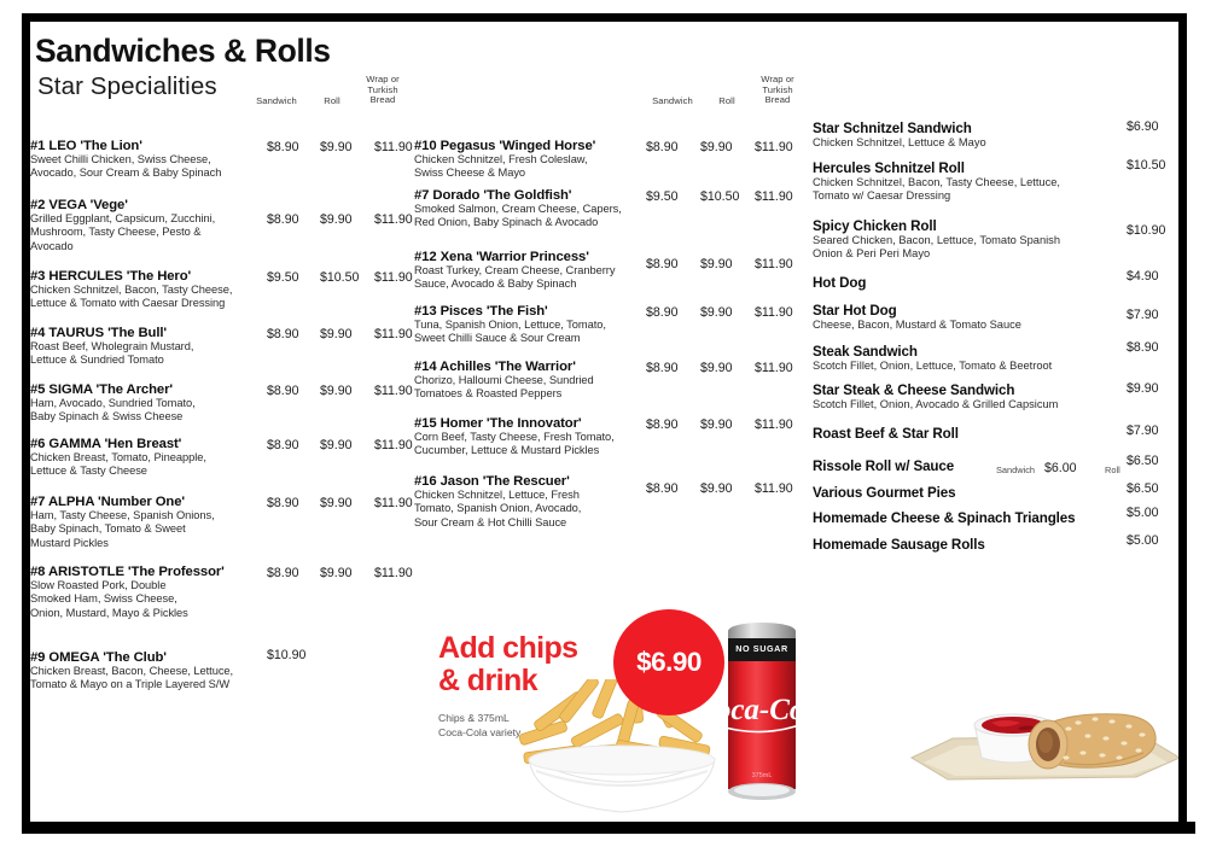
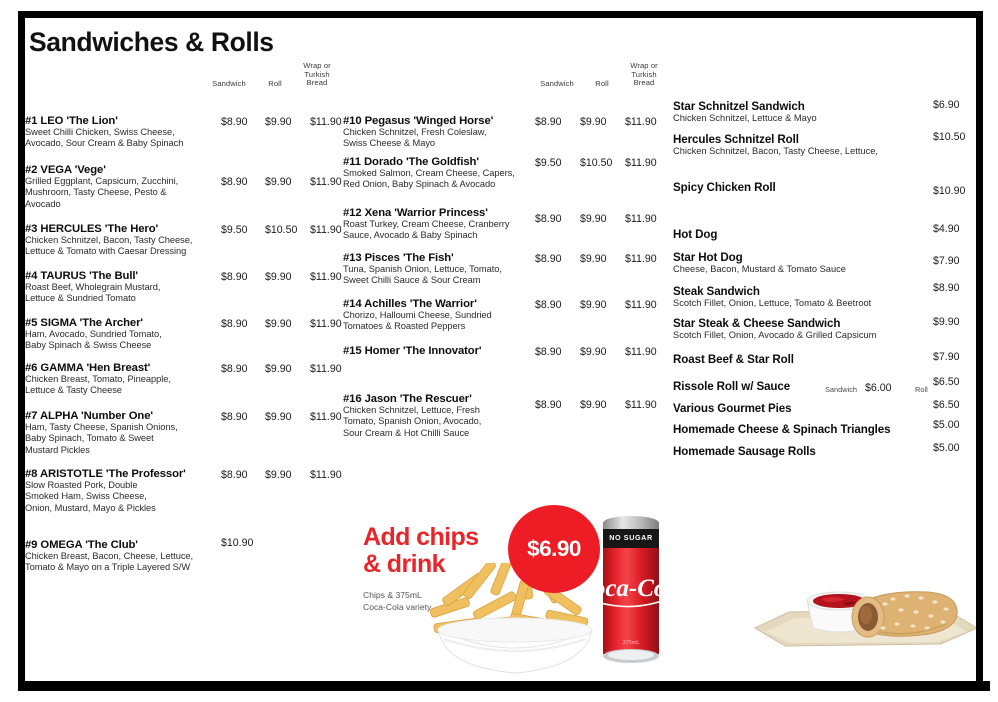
  Sandwiches & Rolls
- Star Specialities
  Sandwich
  Roll
  Wrap or
  Turkish
  Bread
  Sandwich
  Roll
  Wrap or
  Turkish
  Bread
  #1 LEO 'The Lion'
  Sweet Chilli Chicken, Swiss Cheese,
  Avocado, Sour Cream & Baby Spinach
  $8.90
  $9.90
  $11.90
  #2 VEGA 'Vege'
  Grilled Eggplant, Capsicum, Zucchini,
  Mushroom, Tasty Cheese, Pesto &
  Avocado
  $8.90
  $9.90
  $11.90
  #3 HERCULES 'The Hero'
  Chicken Schnitzel, Bacon, Tasty Cheese,
  Lettuce & Tomato with Caesar Dressing
  $9.50
  $10.50
  $11.90
  #4 TAURUS 'The Bull'
  Roast Beef, Wholegrain Mustard,
  Lettuce & Sundried Tomato
  $8.90
  $9.90
  $11.90
  #5 SIGMA 'The Archer'
  Ham, Avocado, Sundried Tomato,
  Baby Spinach & Swiss Cheese
  $8.90
  $9.90
  $11.90
  #6 GAMMA 'Hen Breast'
  Chicken Breast, Tomato, Pineapple,
  Lettuce & Tasty Cheese
  $8.90
  $9.90
  $11.90
  #7 ALPHA 'Number One'
  Ham, Tasty Cheese, Spanish Onions,
  Baby Spinach, Tomato & Sweet
  Mustard Pickles
  $8.90
  $9.90
  $11.90
  #8 ARISTOTLE 'The Professor'
  Slow Roasted Pork, Double
  Smoked Ham, Swiss Cheese,
  Onion, Mustard, Mayo & Pickles
  $8.90
  $9.90
  $11.90
  #9 OMEGA 'The Club'
  Chicken Breast, Bacon, Cheese, Lettuce,
  Tomato & Mayo on a Triple Layered S/W
  $10.90
  #10 Pegasus 'Winged Horse'
  Chicken Schnitzel, Fresh Coleslaw,
  Swiss Cheese & Mayo
  $8.90
  $9.90
  $11.90
- #7 Dorado 'The Goldfish'
+ #11 Dorado 'The Goldfish'
  Smoked Salmon, Cream Cheese, Capers,
  Red Onion, Baby Spinach & Avocado
  $9.50
  $10.50
  $11.90
  #12 Xena 'Warrior Princess'
  Roast Turkey, Cream Cheese, Cranberry
  Sauce, Avocado & Baby Spinach
  $8.90
  $9.90
  $11.90
  #13 Pisces 'The Fish'
  Tuna, Spanish Onion, Lettuce, Tomato,
  Sweet Chilli Sauce & Sour Cream
  $8.90
  $9.90
  $11.90
  #14 Achilles 'The Warrior'
  Chorizo, Halloumi Cheese, Sundried
  Tomatoes & Roasted Peppers
  $8.90
  $9.90
  $11.90
  #15 Homer 'The Innovator'
- Corn Beef, Tasty Cheese, Fresh Tomato,
- Cucumber, Lettuce & Mustard Pickles
  $8.90
  $9.90
  $11.90
  #16 Jason 'The Rescuer'
  Chicken Schnitzel, Lettuce, Fresh
  Tomato, Spanish Onion, Avocado,
  Sour Cream & Hot Chilli Sauce
  $8.90
  $9.90
  $11.90
  Star Schnitzel Sandwich
  Chicken Schnitzel, Lettuce & Mayo
  $6.90
  Hercules Schnitzel Roll
  Chicken Schnitzel, Bacon, Tasty Cheese, Lettuce,
- Tomato w/ Caesar Dressing
  $10.50
  Spicy Chicken Roll
- Seared Chicken, Bacon, Lettuce, Tomato Spanish
- Onion & Peri Peri Mayo
  $10.90
  Hot Dog
  $4.90
  Star Hot Dog
  Cheese, Bacon, Mustard & Tomato Sauce
  $7.90
  Steak Sandwich
  Scotch Fillet, Onion, Lettuce, Tomato & Beetroot
  $8.90
  Star Steak & Cheese Sandwich
  Scotch Fillet, Onion, Avocado & Grilled Capsicum
  $9.90
  Roast Beef & Star Roll
  $7.90
  Rissole Roll w/ Sauce
  Sandwich
  $6.00
  Roll
  $6.50
  Various Gourmet Pies
  $6.50
  Homemade Cheese & Spinach Triangles
  $5.00
  Homemade Sausage Rolls
  $5.00
  Add chips
  & drink
  Chips & 375mL
  Coca-Cola variety
  $6.90
  NO SUGAR
  oca-Col
